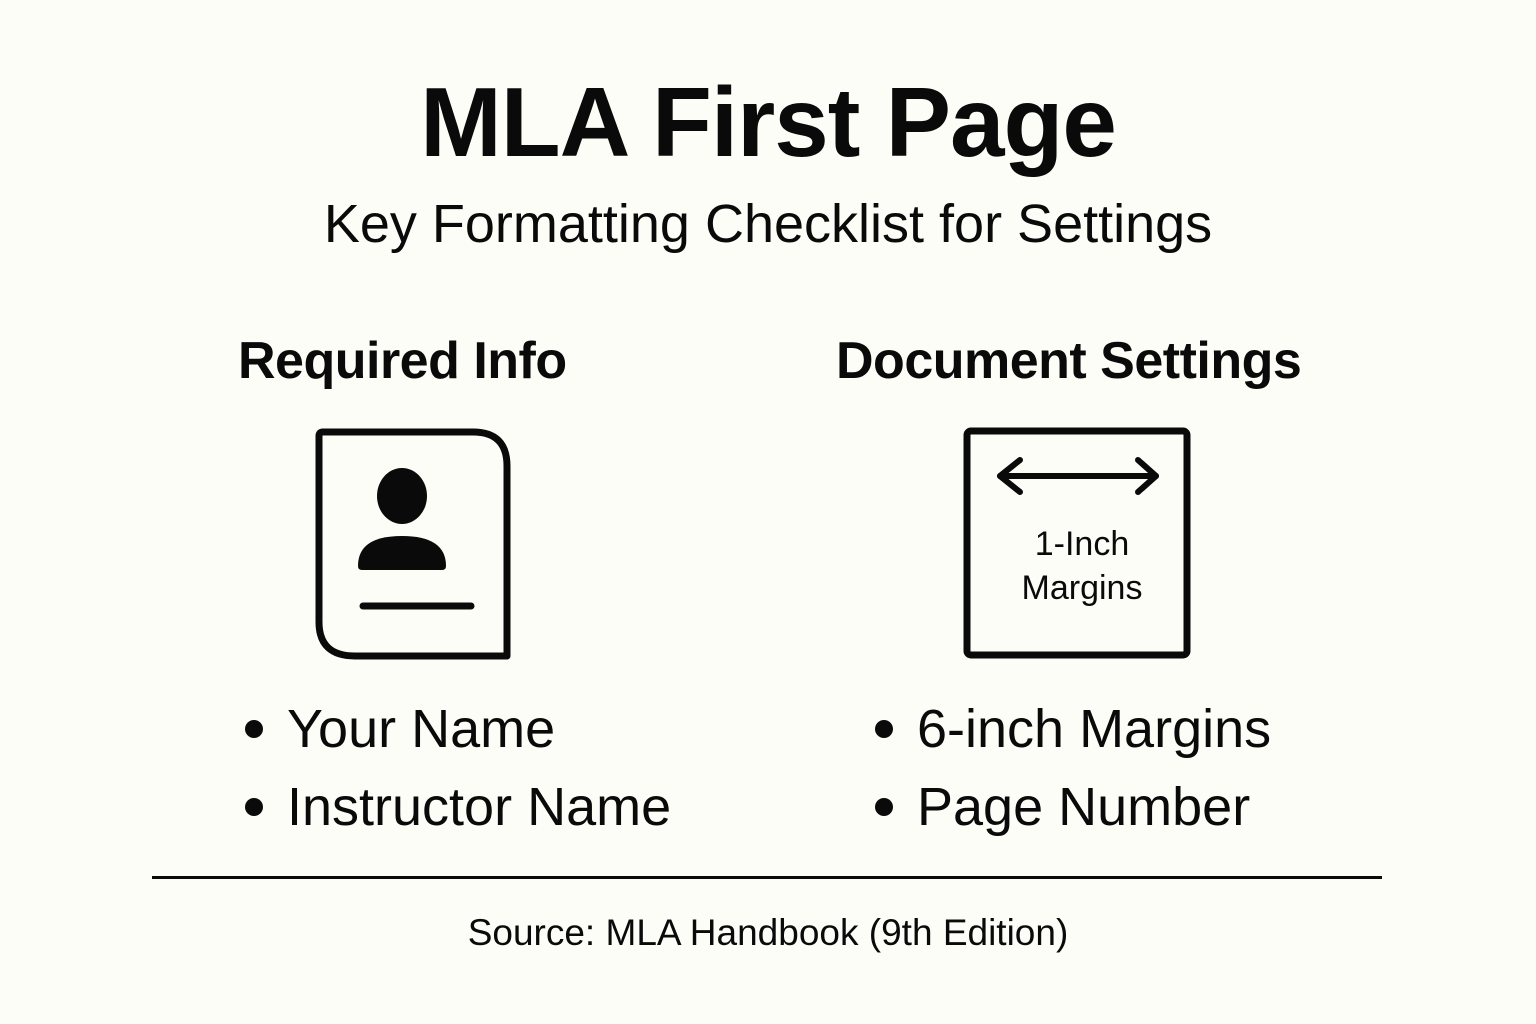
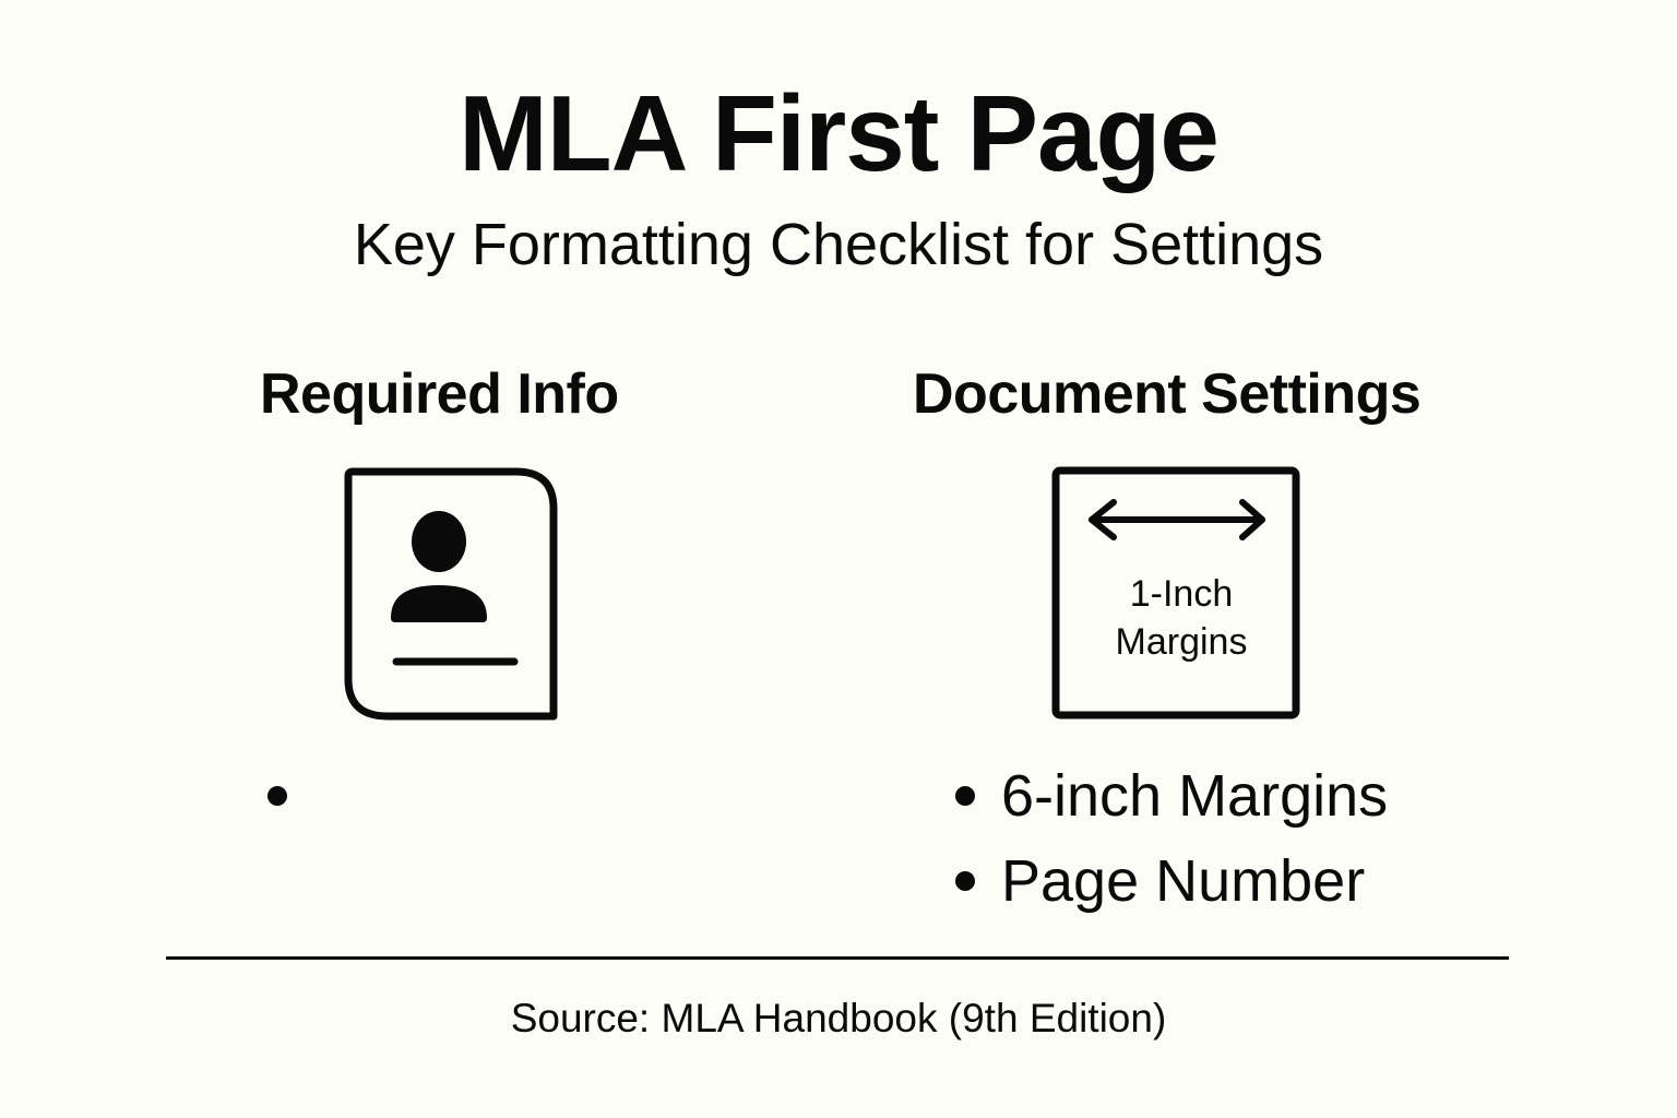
  MLA First Page
  Key Formatting Checklist for Settings
  Required Info
- Your Name
- Instructor Name
  Document Settings
  1-Inch
  Margins
  6-inch Margins
  Page Number
  Source: MLA Handbook (9th Edition)
